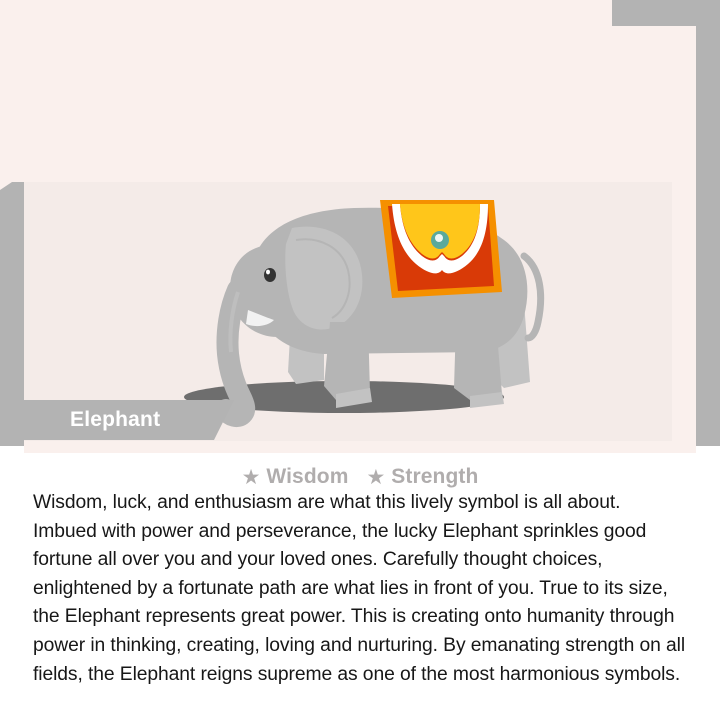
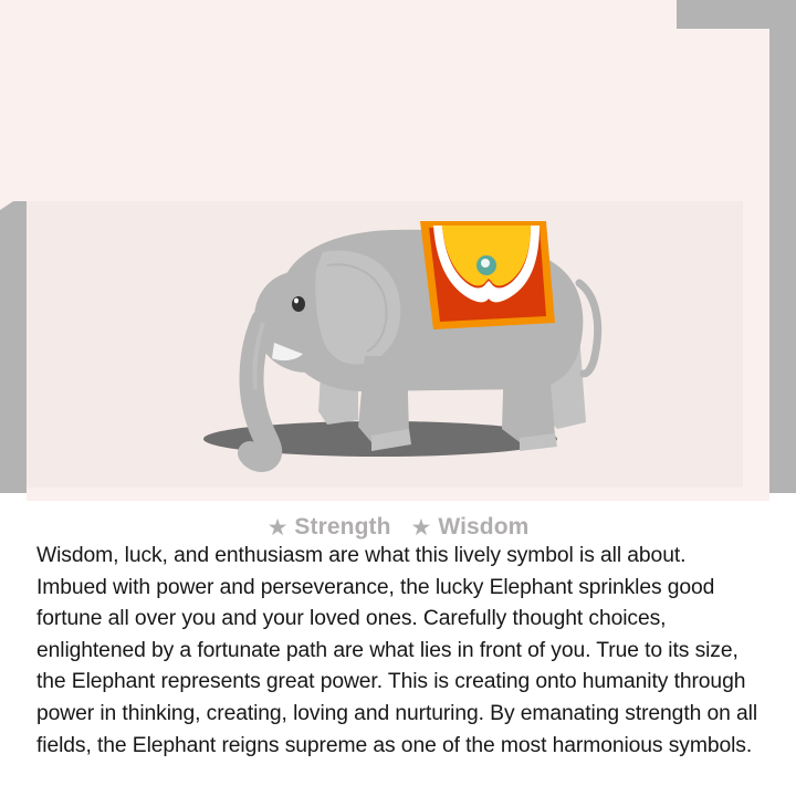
- Elephant
  ★
- Wisdom
+ Strength
  ★
- Strength
+ Wisdom
  Wisdom, luck, and enthusiasm are what this lively symbol is all about. Imbued with power and perseverance, the lucky Elephant sprinkles good fortune all over you and your loved ones. Carefully thought choices, enlightened by a fortunate path are what lies in front of you. True to its size, the Elephant represents great power. This is creating onto humanity through power in thinking, creating, loving and nurturing. By emanating strength on all fields, the Elephant reigns supreme as one of the most harmonious symbols.
